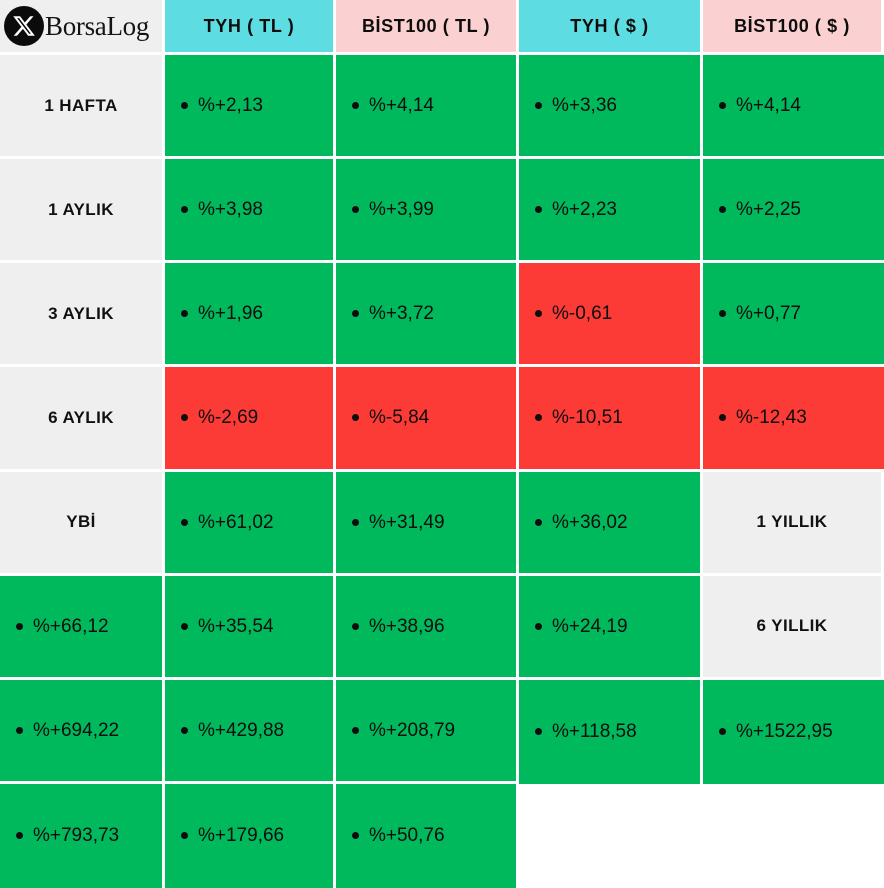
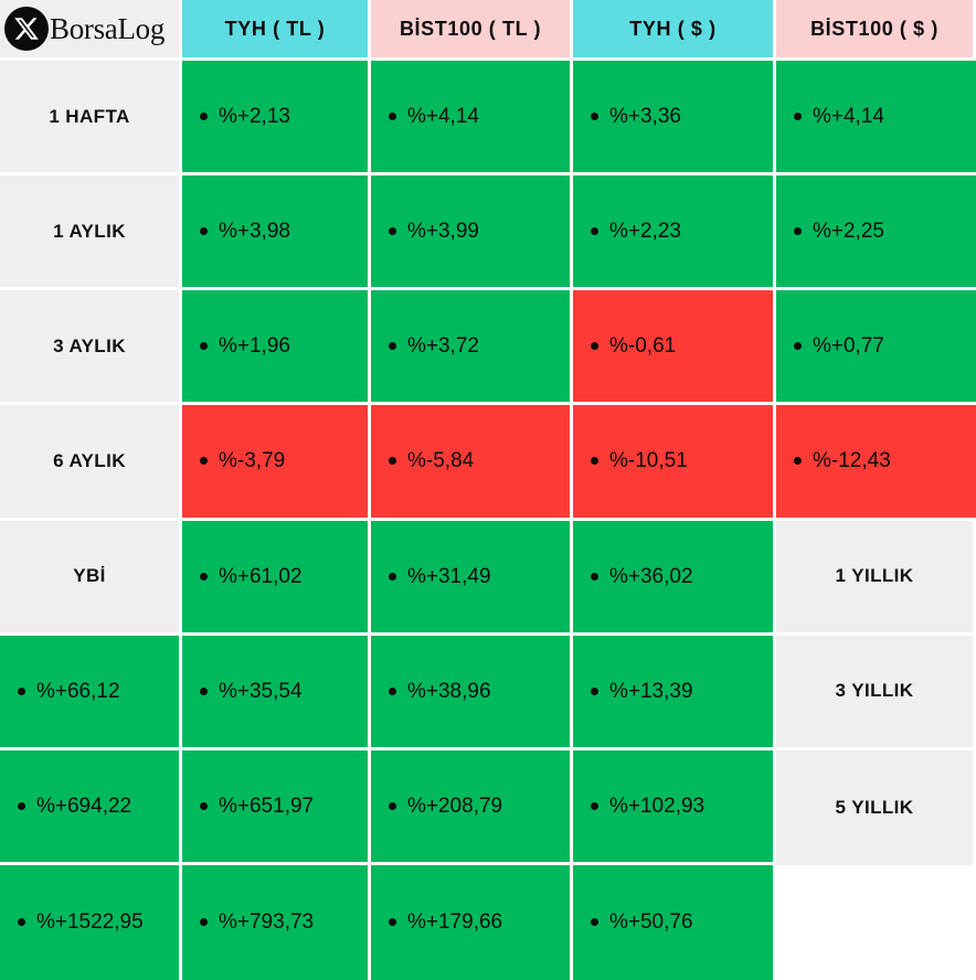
  BorsaLog
  TYH ( TL )
  BİST100 ( TL )
  TYH ( $ )
  BİST100 ( $ )
  1 HAFTA
  %+2,13
  %+4,14
  %+3,36
  %+4,14
  1 AYLIK
  %+3,98
  %+3,99
  %+2,23
  %+2,25
  3 AYLIK
  %+1,96
  %+3,72
  %-0,61
  %+0,77
  6 AYLIK
- %-2,69
+ %-3,79
  %-5,84
  %-10,51
  %-12,43
  YBİ
  %+61,02
  %+31,49
  %+36,02
  1 YILLIK
  %+66,12
  %+35,54
  %+38,96
- %+24,19
+ %+13,39
- 6 YILLIK
+ 3 YILLIK
  %+694,22
- %+429,88
+ %+651,97
  %+208,79
- %+118,58
+ %+102,93
+ 5 YILLIK
  %+1522,95
  %+793,73
  %+179,66
  %+50,76
